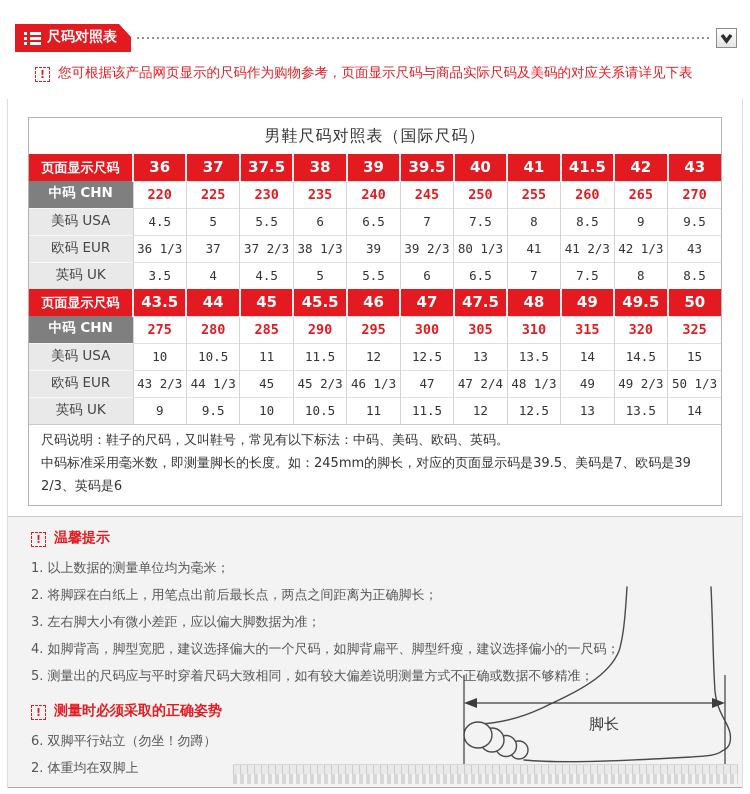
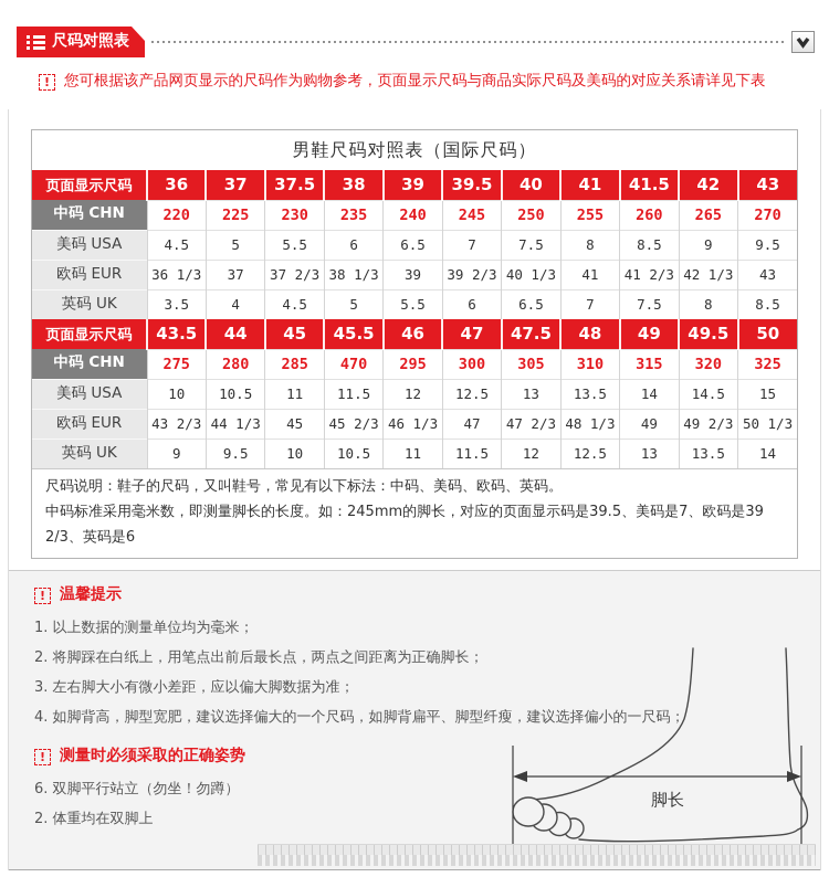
  尺码对照表
  !
  您可根据该产品网页显示的尺码作为购物参考，页面显示尺码与商品实际尺码及美码的对应关系请详见下表
  男鞋尺码对照表（国际尺码）
  页面显示尺码	36	37	37.5	38	39	39.5	40	41	41.5	42	43
  中码 CHN	220	225	230	235	240	245	250	255	260	265	270
  美码 USA	4.5	5	5.5	6	6.5	7	7.5	8	8.5	9	9.5
- 欧码 EUR	36 1/3	37	37 2/3	38 1/3	39	39 2/3	80 1/3	41	41 2/3	42 1/3	43
+ 欧码 EUR	36 1/3	37	37 2/3	38 1/3	39	39 2/3	40 1/3	41	41 2/3	42 1/3	43
  英码 UK	3.5	4	4.5	5	5.5	6	6.5	7	7.5	8	8.5
  页面显示尺码	43.5	44	45	45.5	46	47	47.5	48	49	49.5	50
- 中码 CHN	275	280	285	290	295	300	305	310	315	320	325
+ 中码 CHN	275	280	285	470	295	300	305	310	315	320	325
  美码 USA	10	10.5	11	11.5	12	12.5	13	13.5	14	14.5	15
- 欧码 EUR	43 2/3	44 1/3	45	45 2/3	46 1/3	47	47 2/4	48 1/3	49	49 2/3	50 1/3
+ 欧码 EUR	43 2/3	44 1/3	45	45 2/3	46 1/3	47	47 2/3	48 1/3	49	49 2/3	50 1/3
  英码 UK	9	9.5	10	10.5	11	11.5	12	12.5	13	13.5	14
  尺码说明：鞋子的尺码，又叫鞋号，常见有以下标法：中码、美码、欧码、英码。
  中码标准采用毫米数，即测量脚长的长度。如：245mm的脚长，对应的页面显示码是39.5、美码是7、欧码是39 2/3、英码是6
  !
  温馨提示
  1. 以上数据的测量单位均为毫米；
  2. 将脚踩在白纸上，用笔点出前后最长点，两点之间距离为正确脚长；
  3. 左右脚大小有微小差距，应以偏大脚数据为准；
  4. 如脚背高，脚型宽肥，建议选择偏大的一个尺码，如脚背扁平、脚型纤瘦，建议选择偏小的一尺码；
- 5. 测量出的尺码应与平时穿着尺码大致相同，如有较大偏差说明测量方式不正确或数据不够精准；
  !
  测量时必须采取的正确姿势
  6. 双脚平行站立（勿坐！勿蹲）
  2. 体重均在双脚上
  脚长
